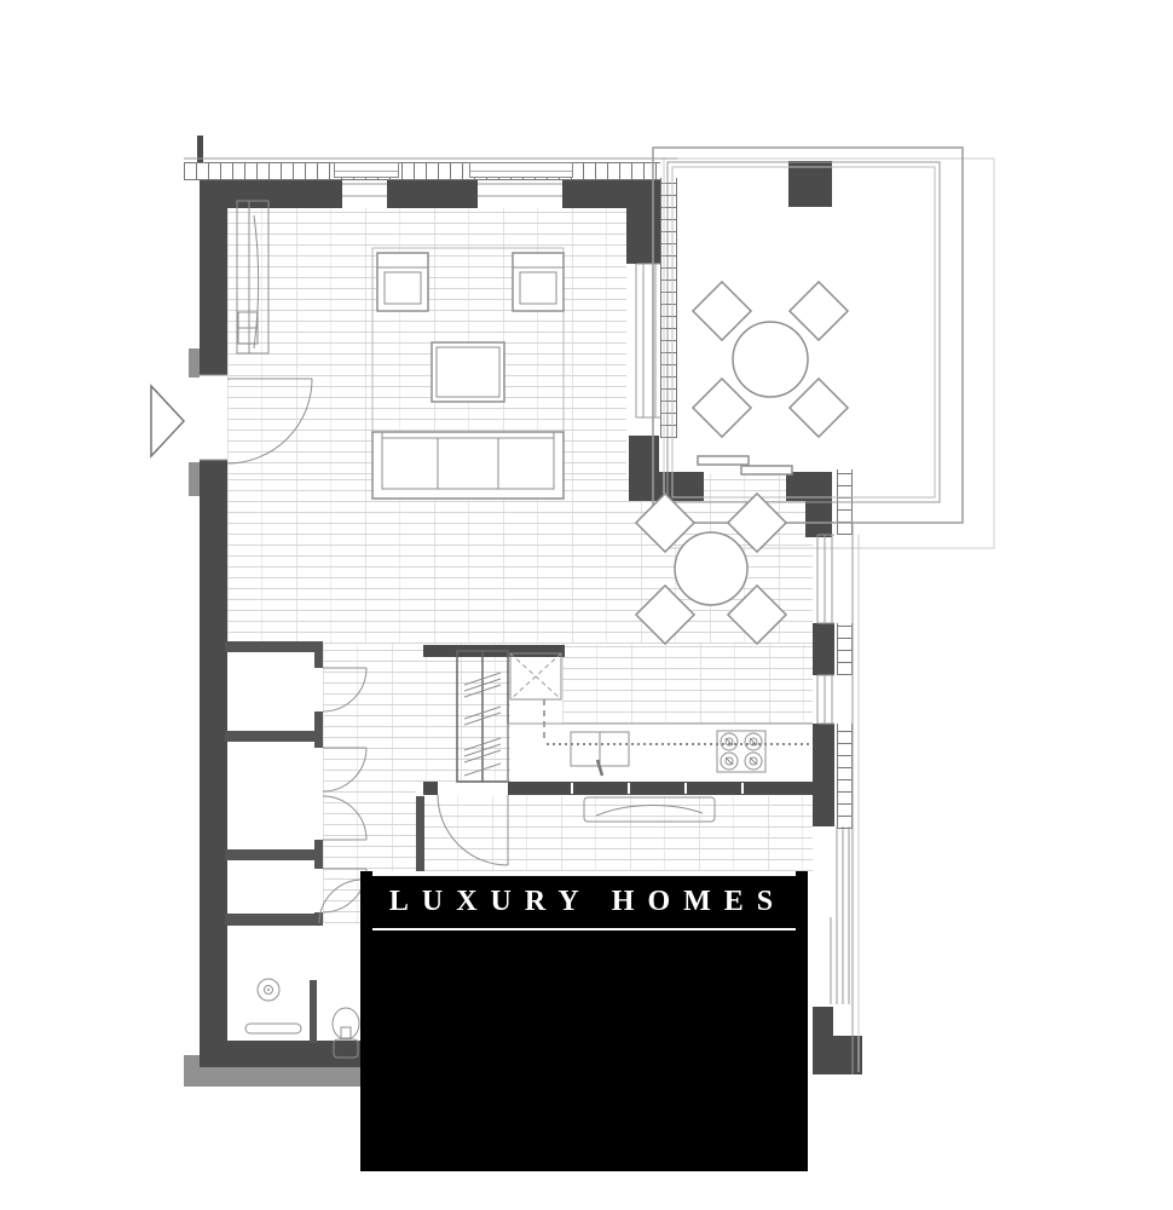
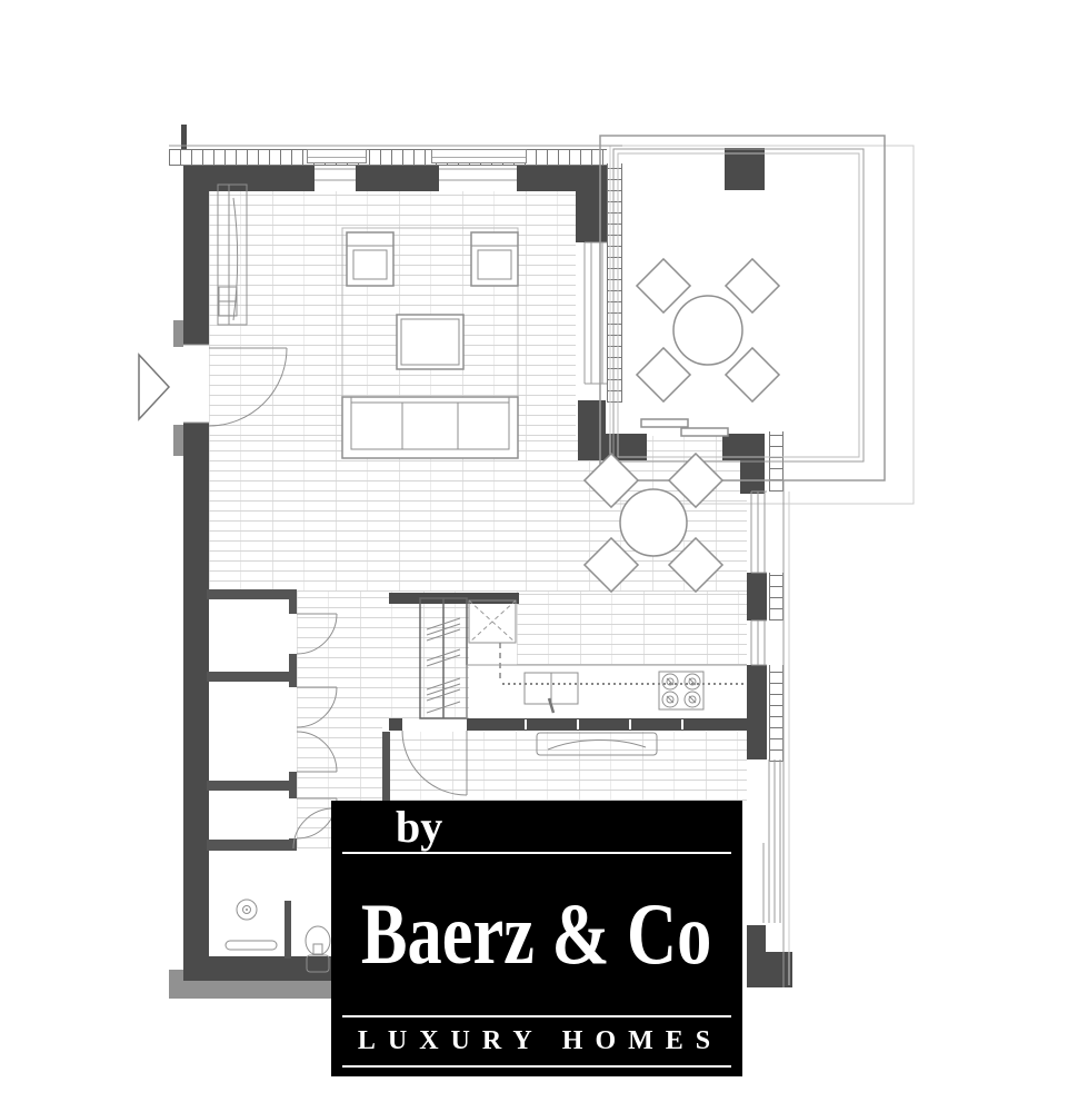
+ by
+ Baerz & Co
  LUXURY HOMES
